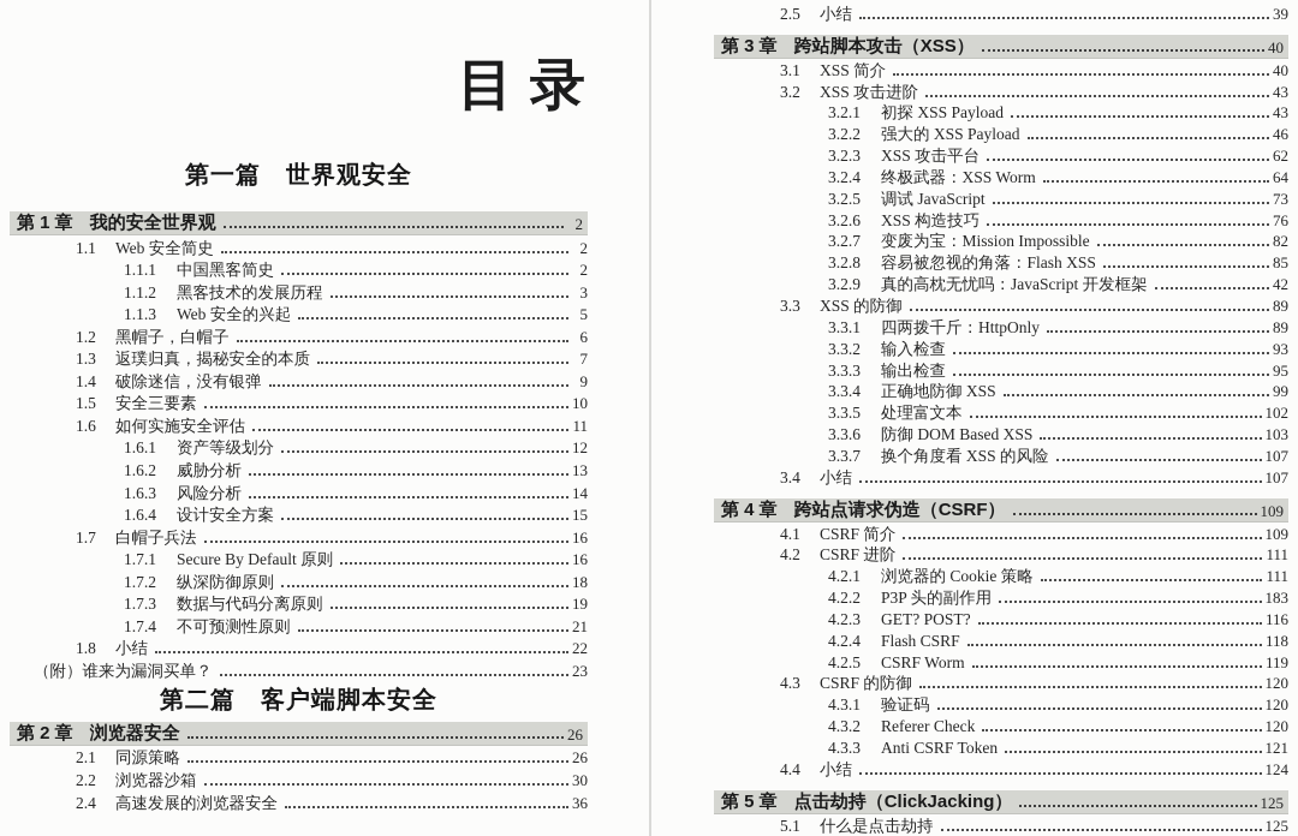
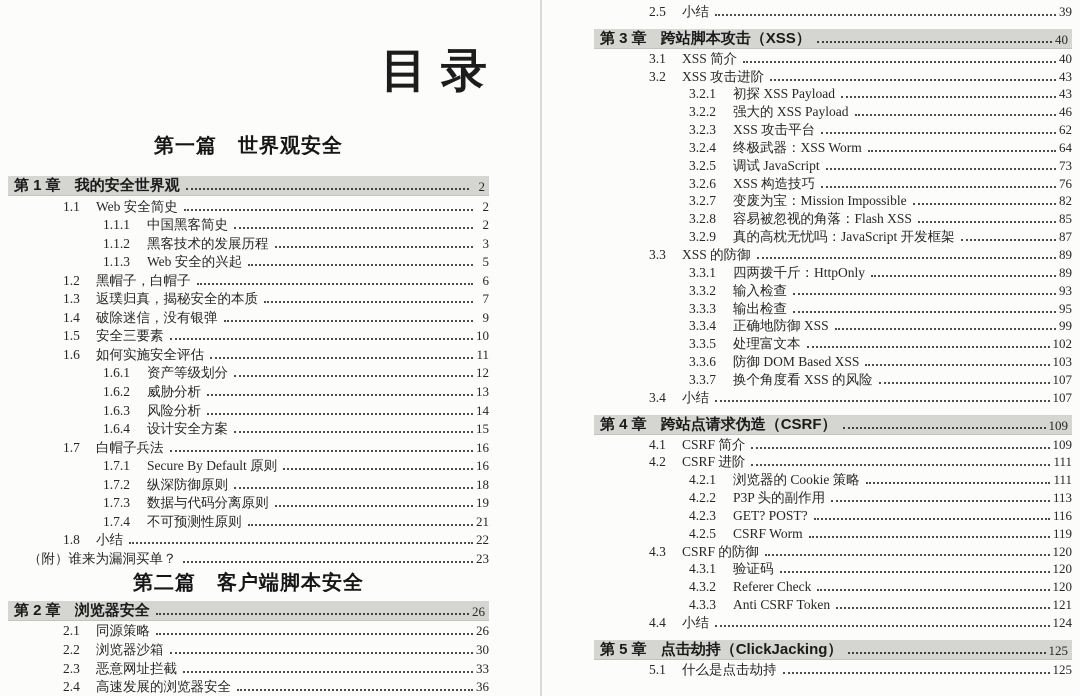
  目录
  第一篇 世界观安全
  第 1 章
  我的安全世界观
  2
  1.1
  Web 安全简史
  2
  1.1.1
  中国黑客简史
  2
  1.1.2
  黑客技术的发展历程
  3
  1.1.3
  Web 安全的兴起
  5
  1.2
  黑帽子，白帽子
  6
  1.3
  返璞归真，揭秘安全的本质
  7
  1.4
  破除迷信，没有银弹
  9
  1.5
  安全三要素
  10
  1.6
  如何实施安全评估
  11
  1.6.1
  资产等级划分
  12
  1.6.2
  威胁分析
  13
  1.6.3
  风险分析
  14
  1.6.4
  设计安全方案
  15
  1.7
  白帽子兵法
  16
  1.7.1
  Secure By Default 原则
  16
  1.7.2
  纵深防御原则
  18
  1.7.3
  数据与代码分离原则
  19
  1.7.4
  不可预测性原则
  21
  1.8
  小结
  22
  （附）谁来为漏洞买单？
  23
  第二篇 客户端脚本安全
  第 2 章
  浏览器安全
  26
  2.1
  同源策略
  26
  2.2
  浏览器沙箱
  30
+ 2.3
+ 恶意网址拦截
+ 33
  2.4
  高速发展的浏览器安全
  36
  2.5
  小结
  39
  第 3 章
  跨站脚本攻击（XSS）
  40
  3.1
  XSS 简介
  40
  3.2
  XSS 攻击进阶
  43
  3.2.1
  初探 XSS Payload
  43
  3.2.2
  强大的 XSS Payload
  46
  3.2.3
  XSS 攻击平台
  62
  3.2.4
  终极武器：XSS Worm
  64
  3.2.5
  调试 JavaScript
  73
  3.2.6
  XSS 构造技巧
  76
  3.2.7
  变废为宝：Mission Impossible
  82
  3.2.8
  容易被忽视的角落：Flash XSS
  85
  3.2.9
  真的高枕无忧吗：JavaScript 开发框架
- 42
+ 87
  3.3
  XSS 的防御
  89
  3.3.1
  四两拨千斤：HttpOnly
  89
  3.3.2
  输入检查
  93
  3.3.3
  输出检查
  95
  3.3.4
  正确地防御 XSS
  99
  3.3.5
  处理富文本
  102
  3.3.6
  防御 DOM Based XSS
  103
  3.3.7
  换个角度看 XSS 的风险
  107
  3.4
  小结
  107
  第 4 章
  跨站点请求伪造（CSRF）
  109
  4.1
  CSRF 简介
  109
  4.2
  CSRF 进阶
  111
  4.2.1
  浏览器的 Cookie 策略
  111
  4.2.2
  P3P 头的副作用
- 183
+ 113
  4.2.3
  GET? POST?
  116
- 4.2.4
- Flash CSRF
- 118
  4.2.5
  CSRF Worm
  119
  4.3
  CSRF 的防御
  120
  4.3.1
  验证码
  120
  4.3.2
  Referer Check
  120
  4.3.3
  Anti CSRF Token
  121
  4.4
  小结
  124
  第 5 章
  点击劫持（ClickJacking）
  125
  5.1
  什么是点击劫持
  125
